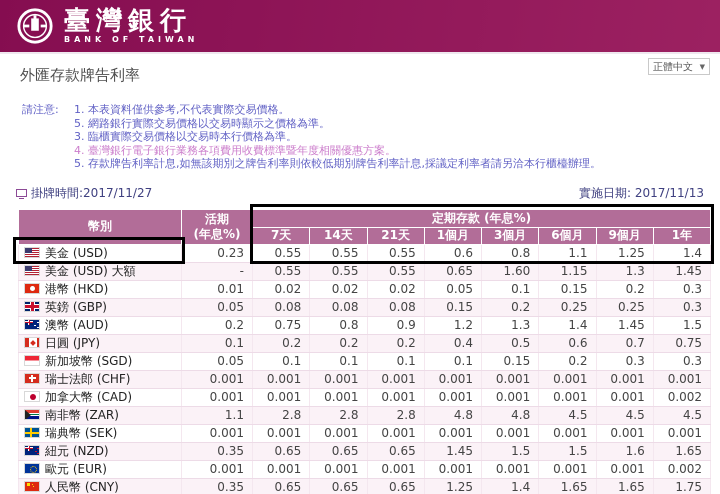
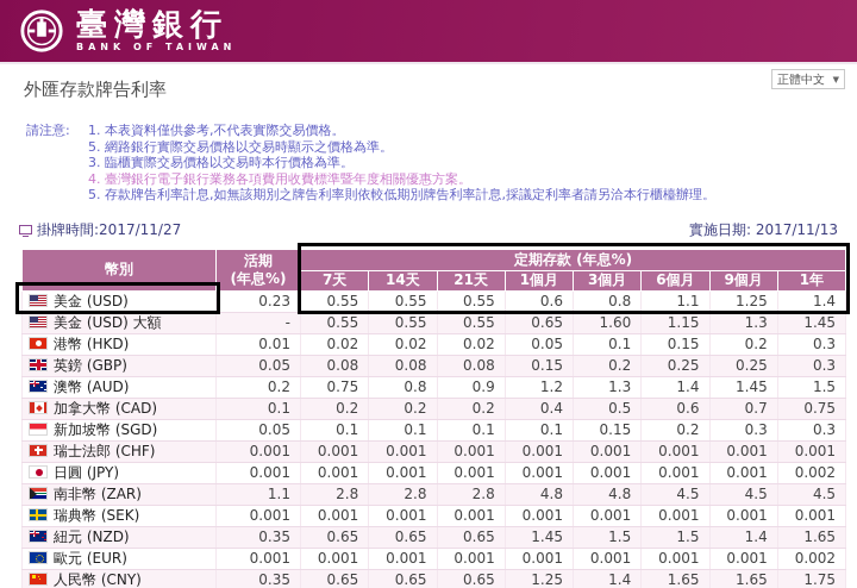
  臺灣銀行
  BANK OF TAIWAN
  正體中文
  ▼
  外匯存款牌告利率
  請注意:
  1. 本表資料僅供參考,不代表實際交易價格。
  5. 網路銀行實際交易價格以交易時顯示之價格為準。
  3. 臨櫃實際交易價格以交易時本行價格為準。
  4. 臺灣銀行電子銀行業務各項費用收費標準暨年度相關優惠方案。
  5. 存款牌告利率計息,如無該期別之牌告利率則依較低期別牌告利率計息,採議定利率者請另洽本行櫃檯辦理。
  掛牌時間:
  2017/11/27
  實施日期: 2017/11/13
  幣別	活期 (年息%)	定期存款 (年息%)
  7天	14天	21天	1個月	3個月	6個月	9個月	1年
  美金 (USD)	0.23	0.55	0.55	0.55	0.6	0.8	1.1	1.25	1.4
  美金 (USD) 大額	-	0.55	0.55	0.55	0.65	1.60	1.15	1.3	1.45
  港幣 (HKD)	0.01	0.02	0.02	0.02	0.05	0.1	0.15	0.2	0.3
  英鎊 (GBP)	0.05	0.08	0.08	0.08	0.15	0.2	0.25	0.25	0.3
  澳幣 (AUD)	0.2	0.75	0.8	0.9	1.2	1.3	1.4	1.45	1.5
- 日圓 (JPY)	0.1	0.2	0.2	0.2	0.4	0.5	0.6	0.7	0.75
+ 加拿大幣 (CAD)	0.1	0.2	0.2	0.2	0.4	0.5	0.6	0.7	0.75
  新加坡幣 (SGD)	0.05	0.1	0.1	0.1	0.1	0.15	0.2	0.3	0.3
  瑞士法郎 (CHF)	0.001	0.001	0.001	0.001	0.001	0.001	0.001	0.001	0.001
- 加拿大幣 (CAD)	0.001	0.001	0.001	0.001	0.001	0.001	0.001	0.001	0.002
+ 日圓 (JPY)	0.001	0.001	0.001	0.001	0.001	0.001	0.001	0.001	0.002
  南非幣 (ZAR)	1.1	2.8	2.8	2.8	4.8	4.8	4.5	4.5	4.5
  瑞典幣 (SEK)	0.001	0.001	0.001	0.001	0.001	0.001	0.001	0.001	0.001
- 紐元 (NZD)	0.35	0.65	0.65	0.65	1.45	1.5	1.5	1.6	1.65
+ 紐元 (NZD)	0.35	0.65	0.65	0.65	1.45	1.5	1.5	1.4	1.65
  歐元 (EUR)	0.001	0.001	0.001	0.001	0.001	0.001	0.001	0.001	0.002
  人民幣 (CNY)	0.35	0.65	0.65	0.65	1.25	1.4	1.65	1.65	1.75
